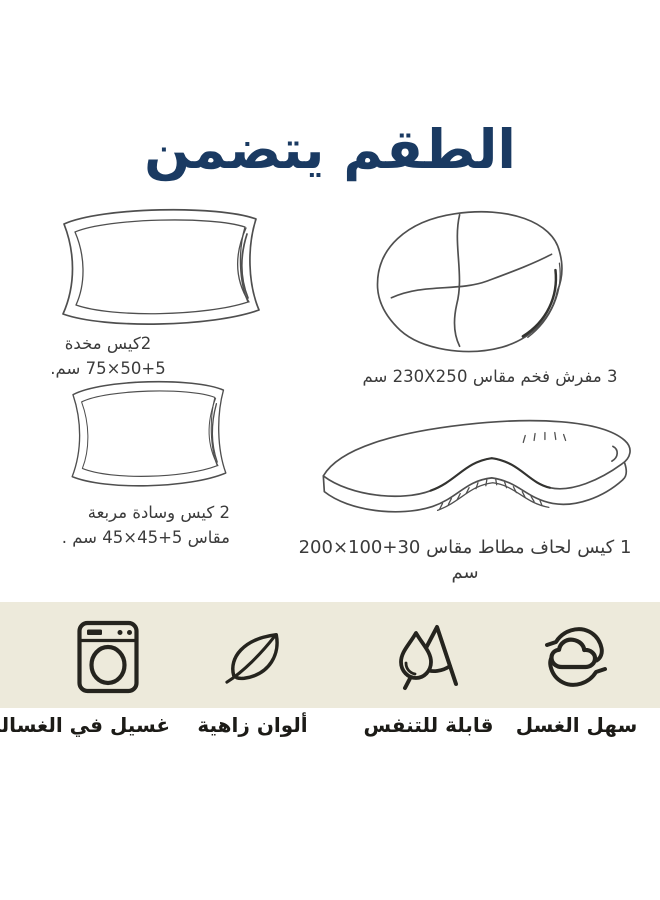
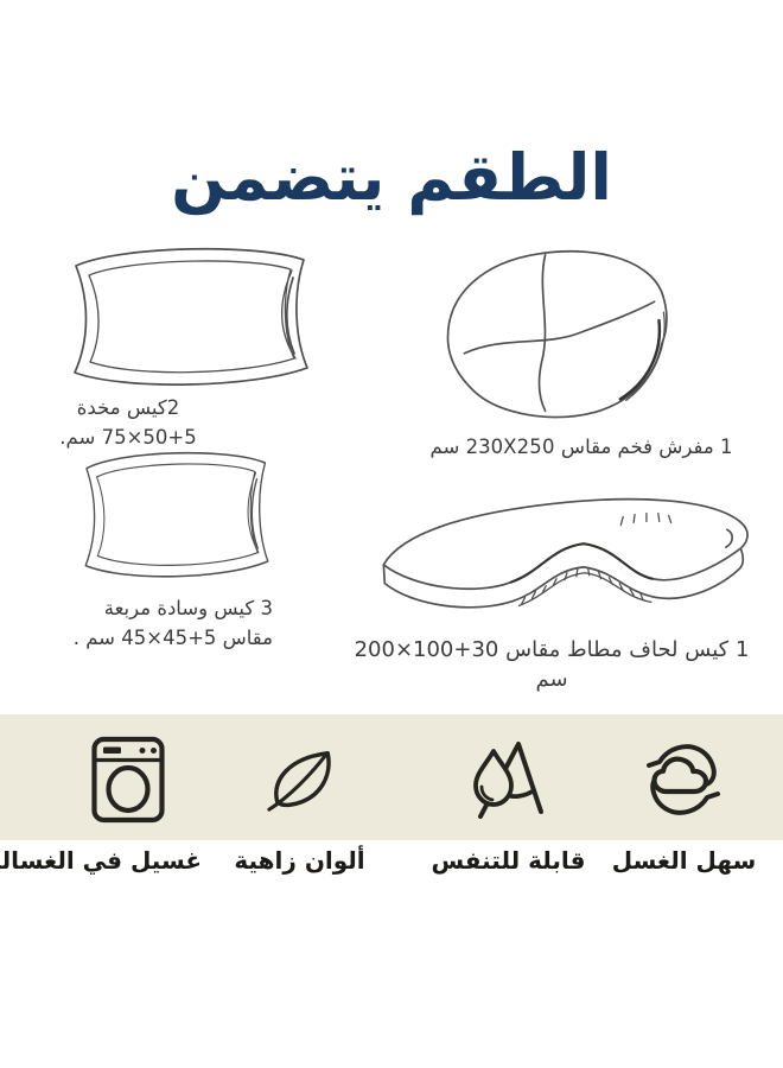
  الطقم يتضمن
  2كيس مخدة 75×50+5 سم.
- 3 مفرش فخم مقاس 230X250 سم
+ 1 مفرش فخم مقاس 230X250 سم
- 2 كيس وسادة مربعة
+ 3 كيس وسادة مربعة
  مقاس 45×45+5 سم .
  1 كيس لحاف مطاط مقاس 200×100+30 سم
  غسيل في الغسال
  ألوان زاهية
  قابلة للتنفس
  سهل الغسل
